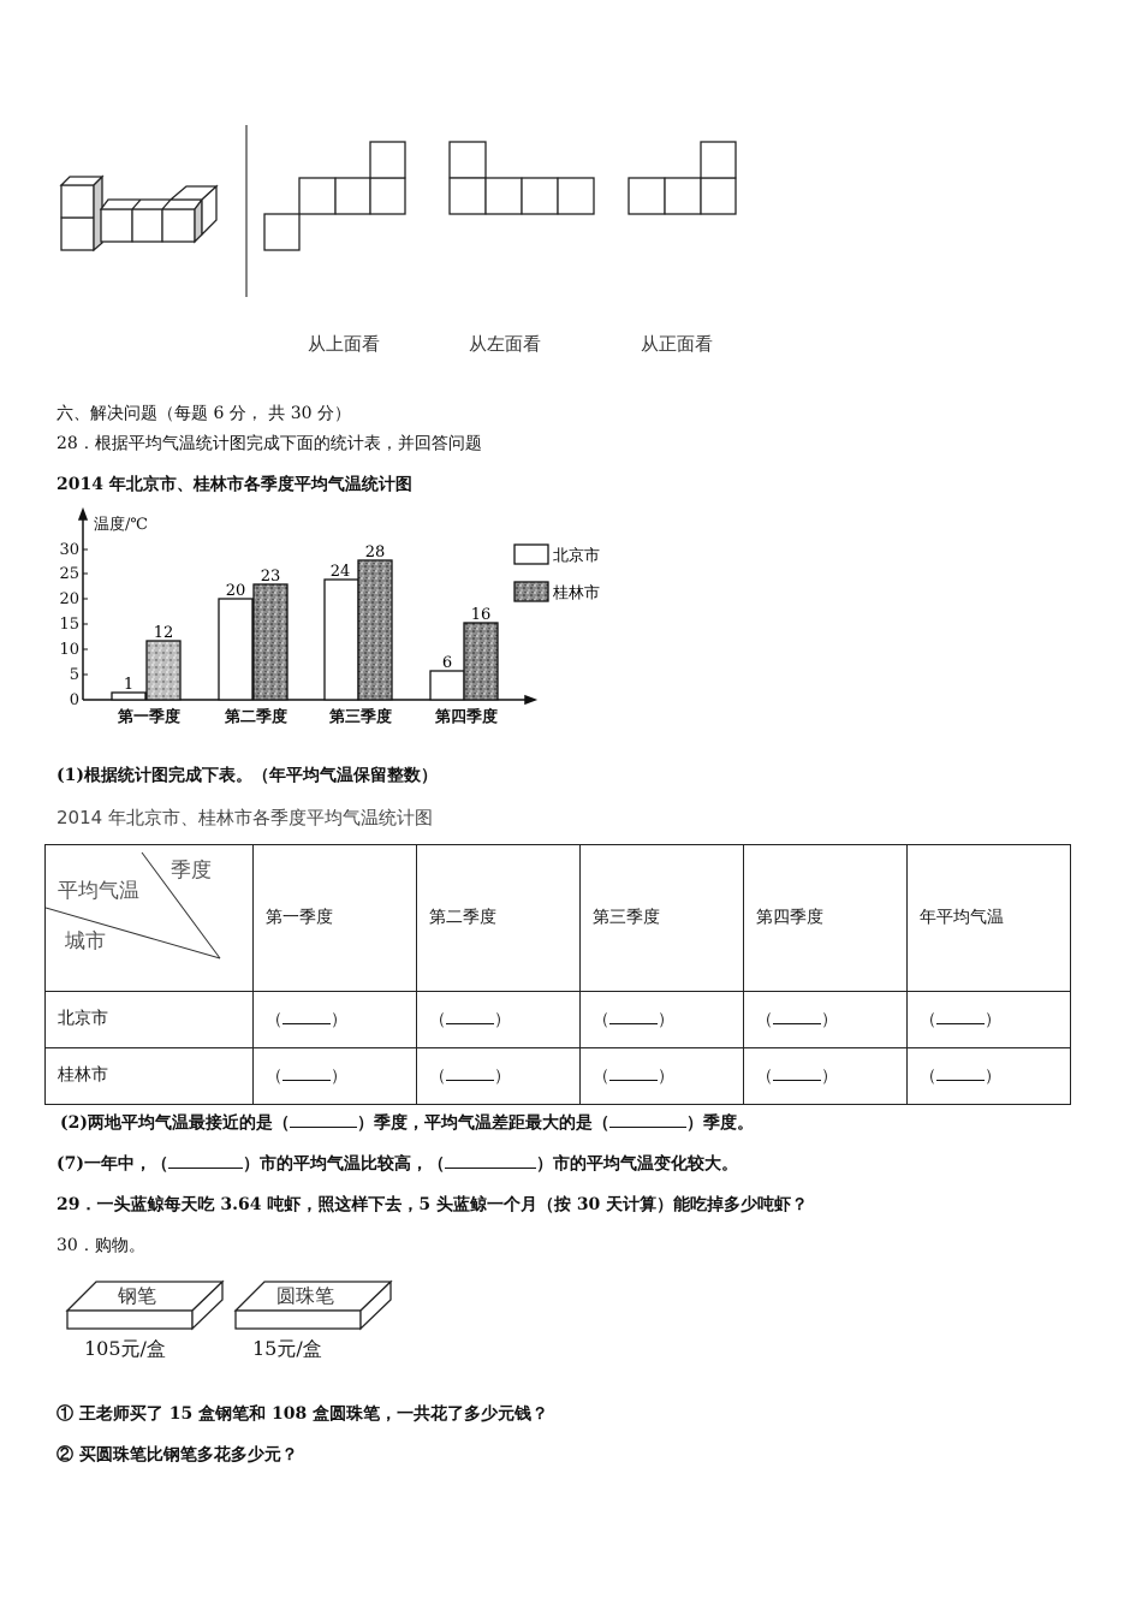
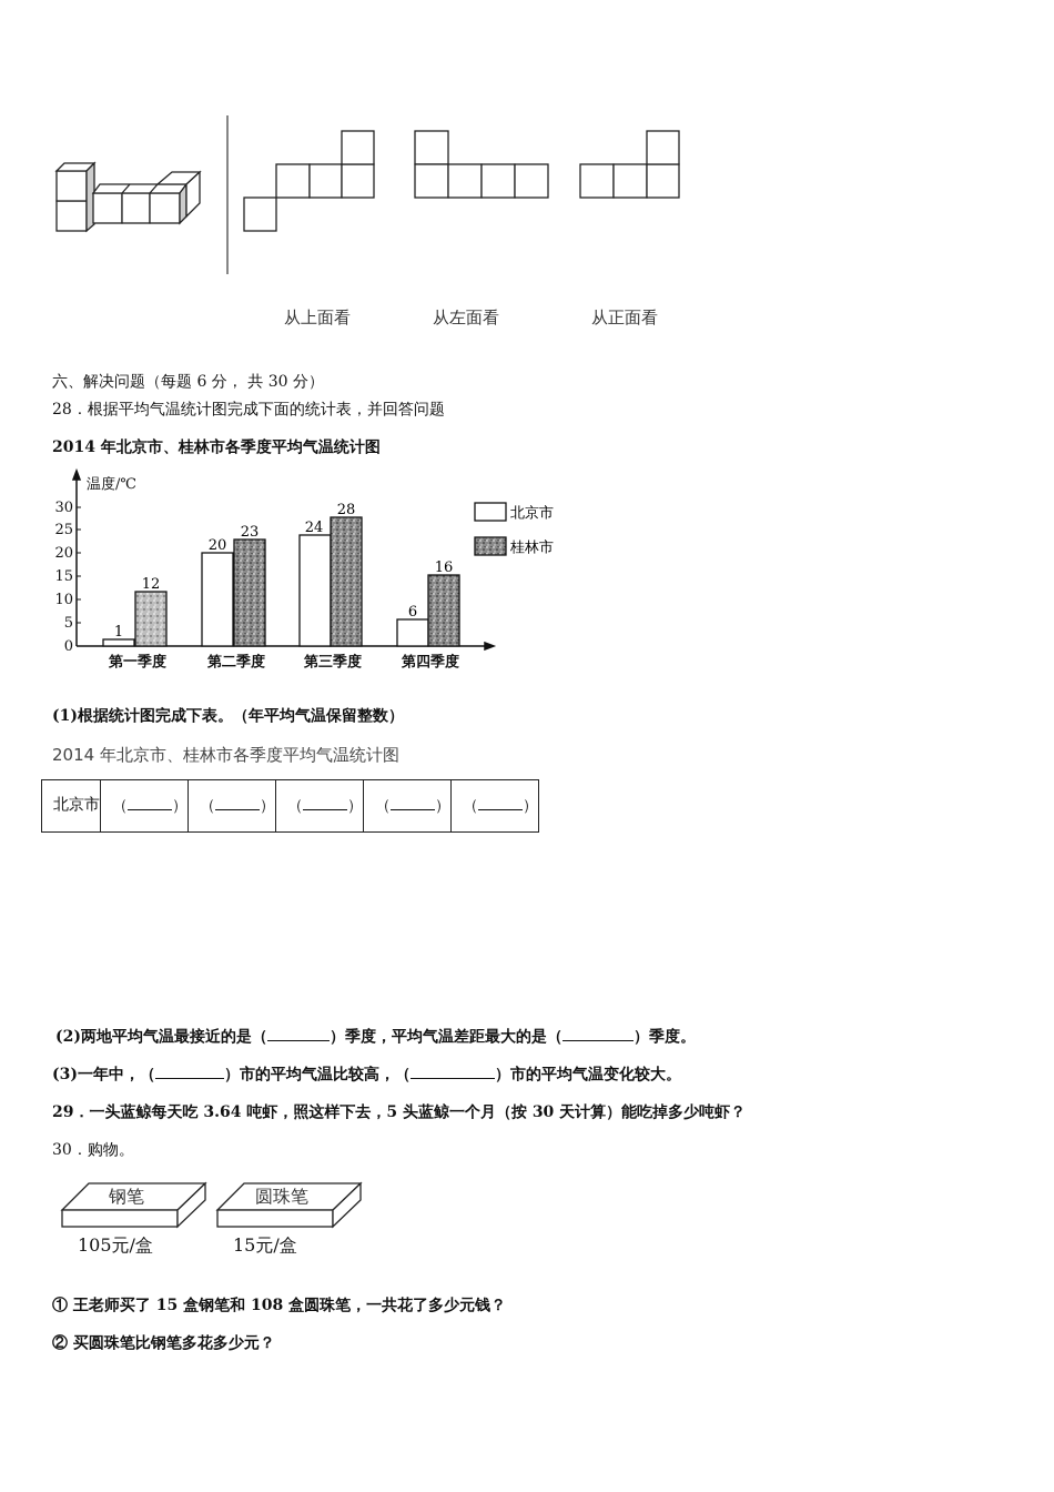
  从上面看
  从左面看
  从正面看
  六、解决问题（每题 6 分， 共 30 分）
  28．根据平均气温统计图完成下面的统计表，并回答问题
  2014 年北京市、桂林市各季度平均气温统计图
  0
  5
  10
  15
  20
  25
  30
  温度/℃
  1
  12
  20
  23
  24
  28
  6
  16
  第一季度
  第二季度
  第三季度
  第四季度
  北京市
  桂林市
  (1)根据统计图完成下表。（年平均气温保留整数）
  2014 年北京市、桂林市各季度平均气温统计图
- 季度 平均气温 城市	第一季度	第二季度	第三季度	第四季度	年平均气温
  北京市	（ ）	（ ）	（ ）	（ ）	（ ）
- 桂林市	（ ）	（ ）	（ ）	（ ）	（ ）
  (2)两地平均气温最接近的是（ ）季度，平均气温差距最大的是（ ）季度。
- (7)一年中，（ ）市的平均气温比较高，（ ）市的平均气温变化较大。
+ (3)一年中，（ ）市的平均气温比较高，（ ）市的平均气温变化较大。
  29．一头蓝鲸每天吃 3.64 吨虾，照这样下去，5 头蓝鲸一个月（按 30 天计算）能吃掉多少吨虾？
  30．购物。
  钢笔
  圆珠笔
  105元/盒
  15元/盒
  ① 王老师买了 15 盒钢笔和 108 盒圆珠笔，一共花了多少元钱？
  ② 买圆珠笔比钢笔多花多少元？
